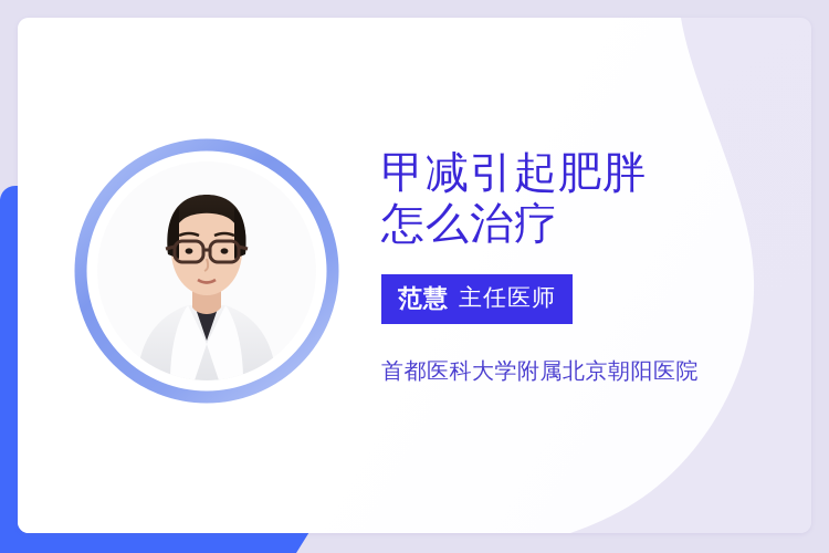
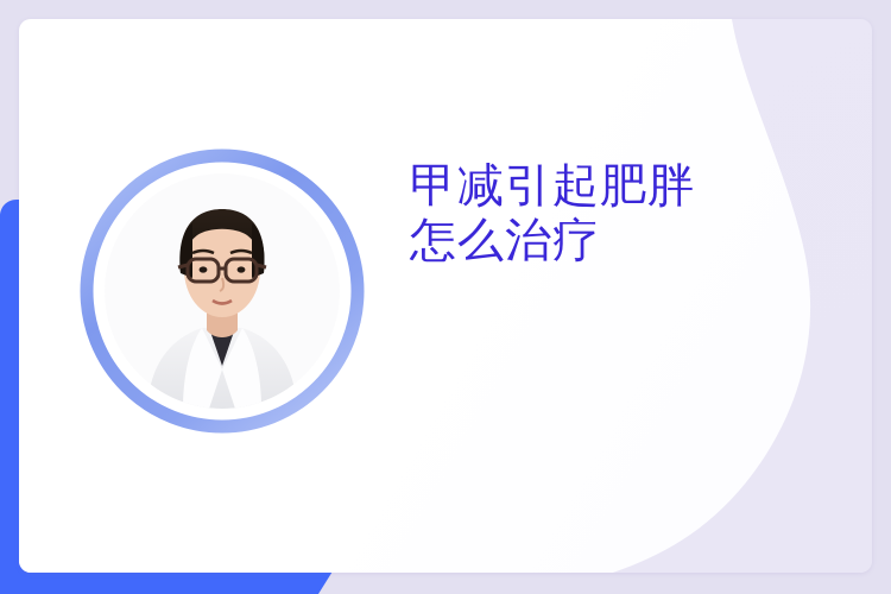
  甲减引起肥胖
  怎么治疗
- 范慧 主任医师
- 首都医科大学附属北京朝阳医院
